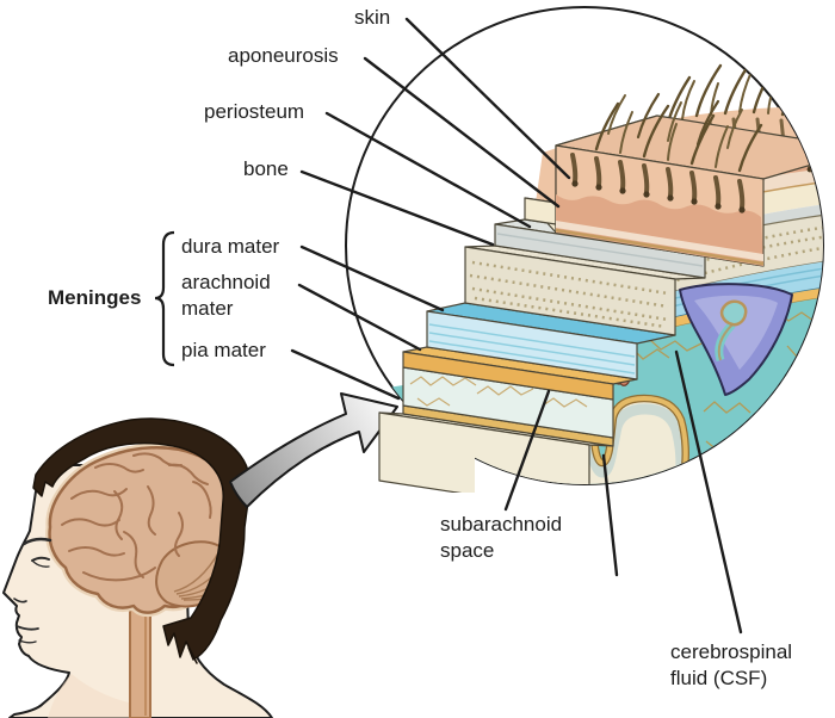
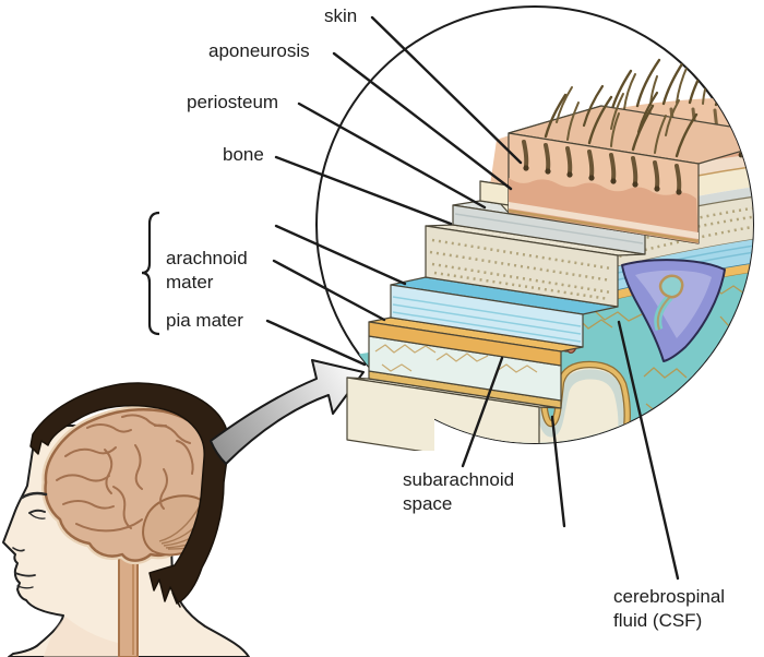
  skin
  aponeurosis
  periosteum
  bone
- Meninges
- dura mater
  arachnoid mater
  pia mater
  subarachnoid space
  cerebrospinal fluid (CSF)
